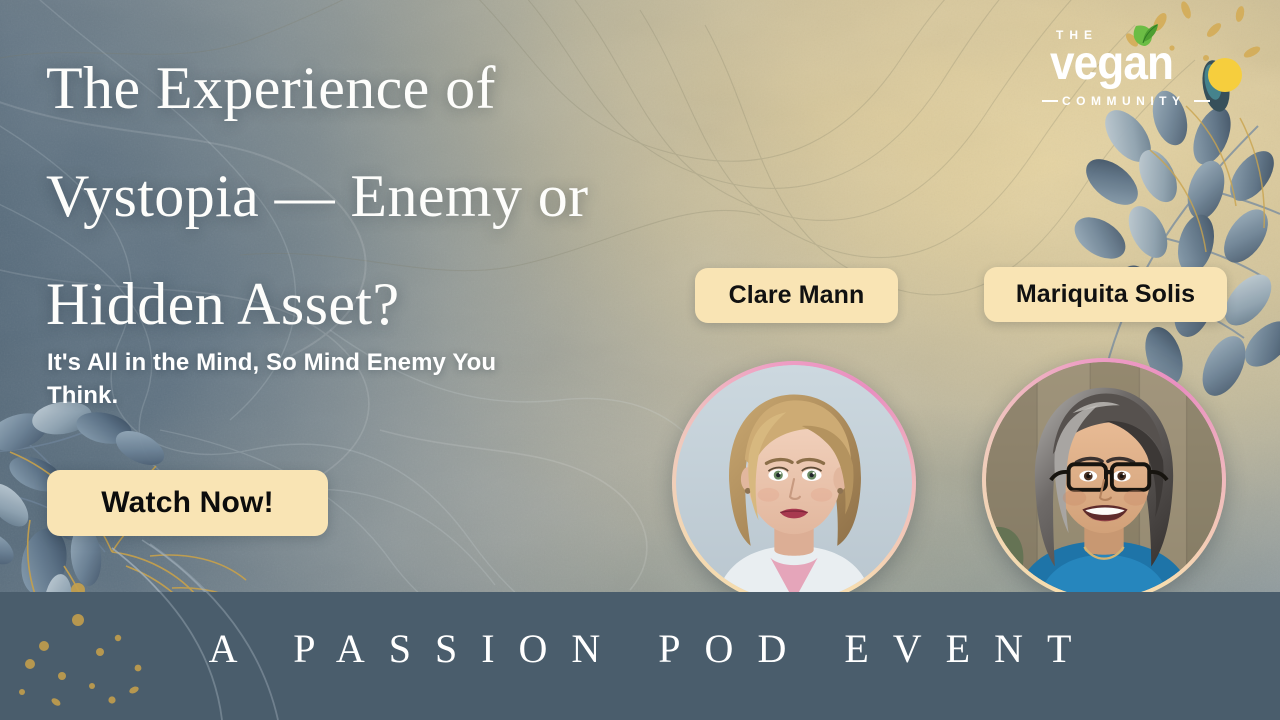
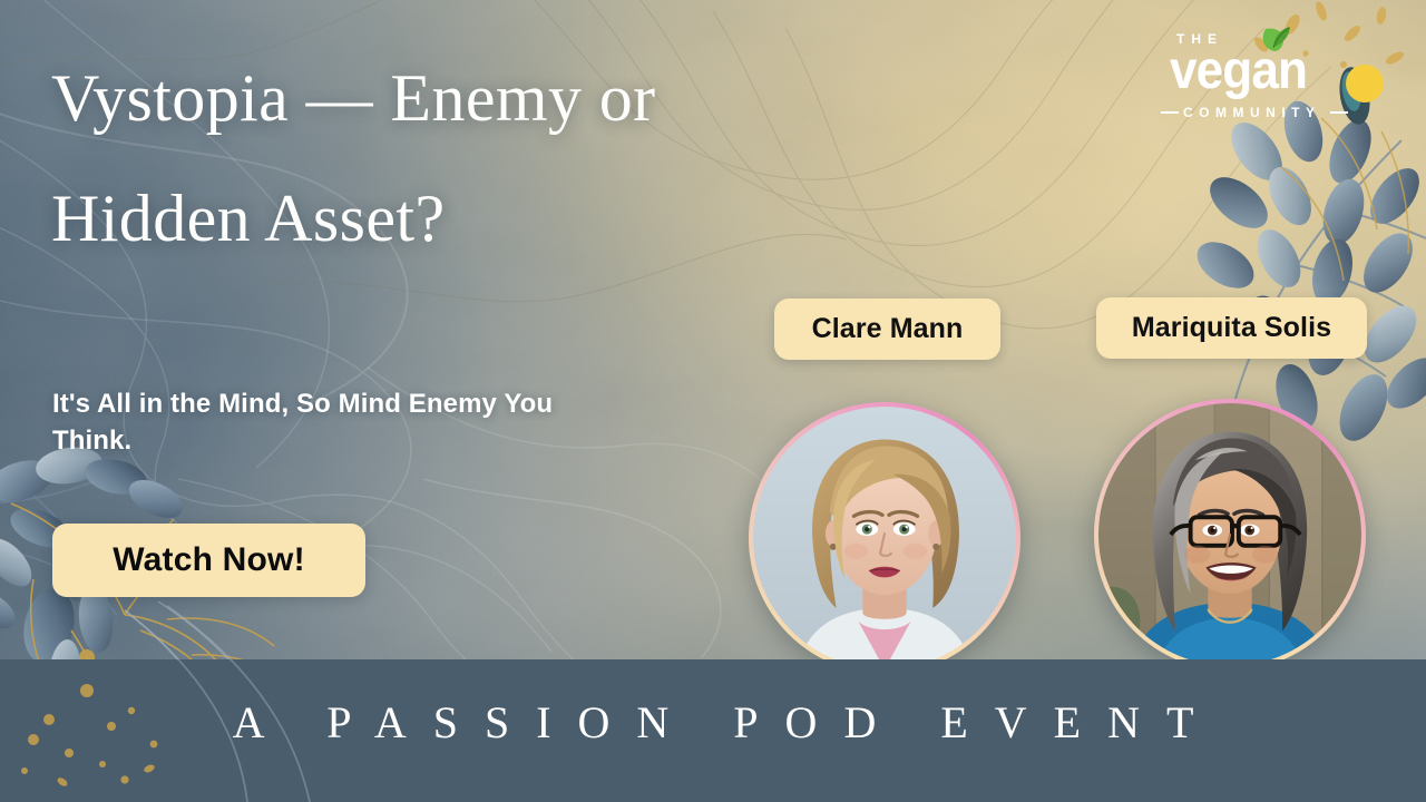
- The Experience of
  Vystopia — Enemy or
  Hidden Asset?
  It's All in the Mind, So Mind Enemy You Think.
  Watch Now!
  Clare Mann
  Mariquita Solis
  A PASSION POD EVENT
  THE
  vegan
  COMMUNITY
